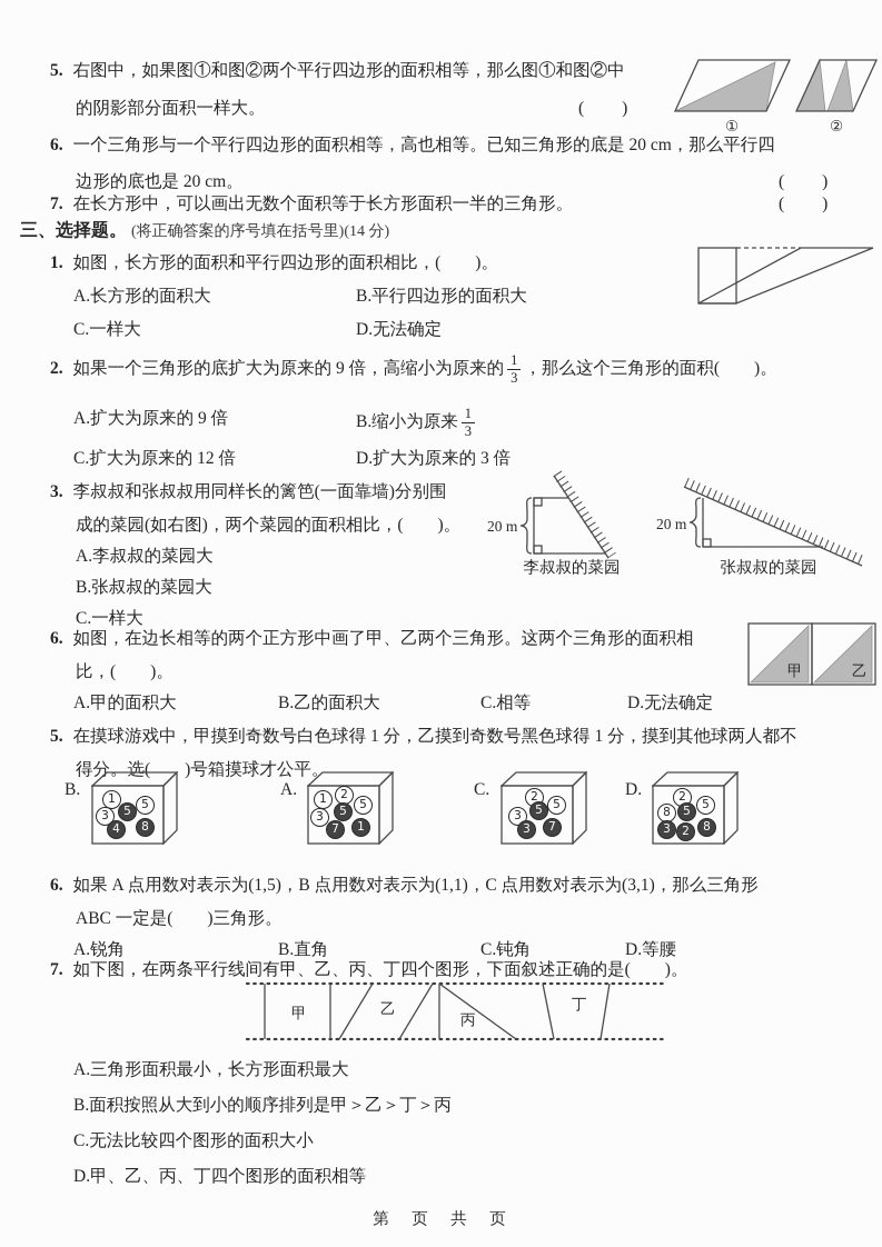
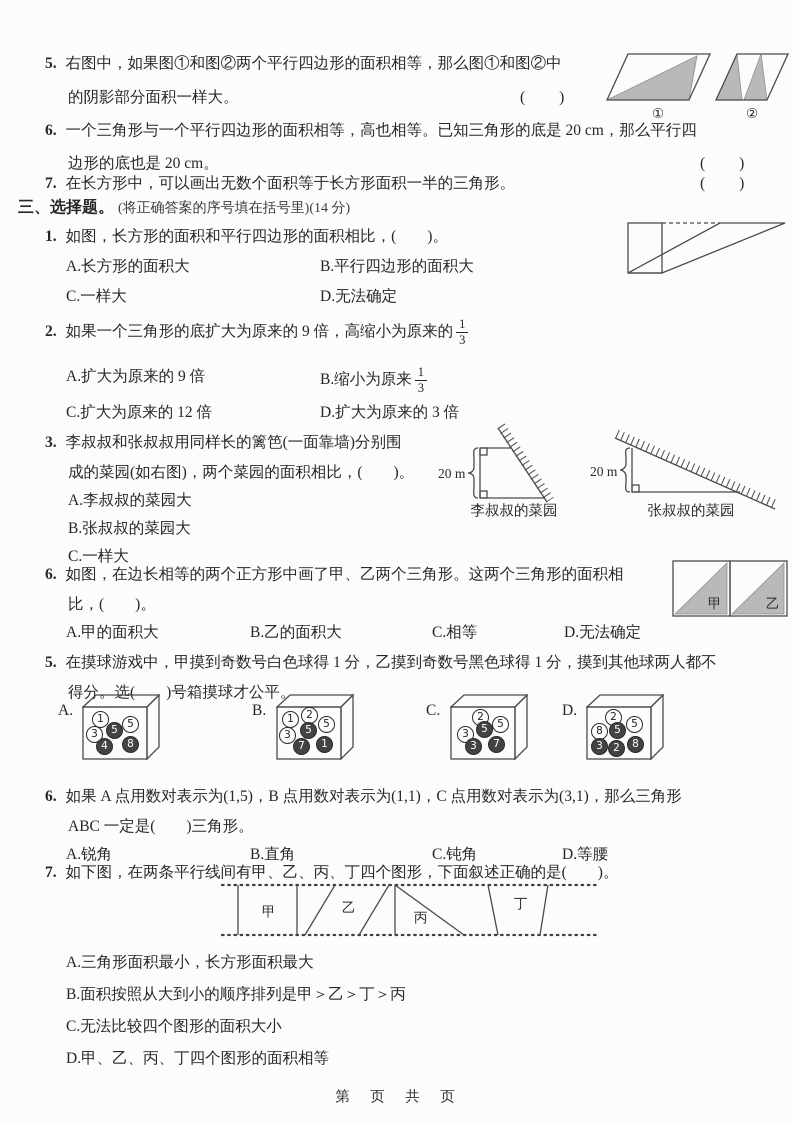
  5. 右图中，如果图①和图②两个平行四边形的面积相等，那么图①和图②中
  的阴影部分面积一样大。
  ( )
  ①
  ②
  6. 一个三角形与一个平行四边形的面积相等，高也相等。已知三角形的底是 20 cm，那么平行四
  边形的底也是 20 cm。
  ( )
  7. 在长方形中，可以画出无数个面积等于长方形面积一半的三角形。
  ( )
  三、选择题。 (将正确答案的序号填在括号里)(14 分)
  1. 如图，长方形的面积和平行四边形的面积相比，( )。
  A.长方形的面积大
  B.平行四边形的面积大
  C.一样大
  D.无法确定
  2. 如果一个三角形的底扩大为原来的 9 倍，高缩小为原来的
  1
  3
- ，那么这个三角形的面积( )。
  A.扩大为原来的 9 倍
  B.缩小为原来
  1
  3
  C.扩大为原来的 12 倍
  D.扩大为原来的 3 倍
  3. 李叔叔和张叔叔用同样长的篱笆(一面靠墙)分别围
  成的菜园(如右图)，两个菜园的面积相比，( )。
  A.李叔叔的菜园大
  B.张叔叔的菜园大
  C.一样大
  20 m
  李叔叔的菜园
  20 m
  张叔叔的菜园
  6. 如图，在边长相等的两个正方形中画了甲、乙两个三角形。这两个三角形的面积相
  比，( )。
  A.甲的面积大
  B.乙的面积大
  C.相等
  D.无法确定
  甲
  乙
  5. 在摸球游戏中，甲摸到奇数号白色球得 1 分，乙摸到奇数号黑色球得 1 分，摸到其他球两人都不
  得分。选( )号箱摸球才公平。
- B.
+ A.
  1
  5
  3
  5
  4
  8
- A.
+ B.
  1
  2
  5
  3
  5
  7
  1
  C.
  2
  5
  3
  5
  3
  7
  D.
  2
  8
  5
  5
  3
  2
  8
  6. 如果 A 点用数对表示为(1,5)，B 点用数对表示为(1,1)，C 点用数对表示为(3,1)，那么三角形
  ABC 一定是( )三角形。
  A.锐角
  B.直角
  C.钝角
  D.等腰
  7. 如下图，在两条平行线间有甲、乙、丙、丁四个图形，下面叙述正确的是( )。
  甲
  乙
  丙
  丁
  A.三角形面积最小，长方形面积最大
  B.面积按照从大到小的顺序排列是甲＞乙＞丁＞丙
  C.无法比较四个图形的面积大小
  D.甲、乙、丙、丁四个图形的面积相等
  第 页 共 页
